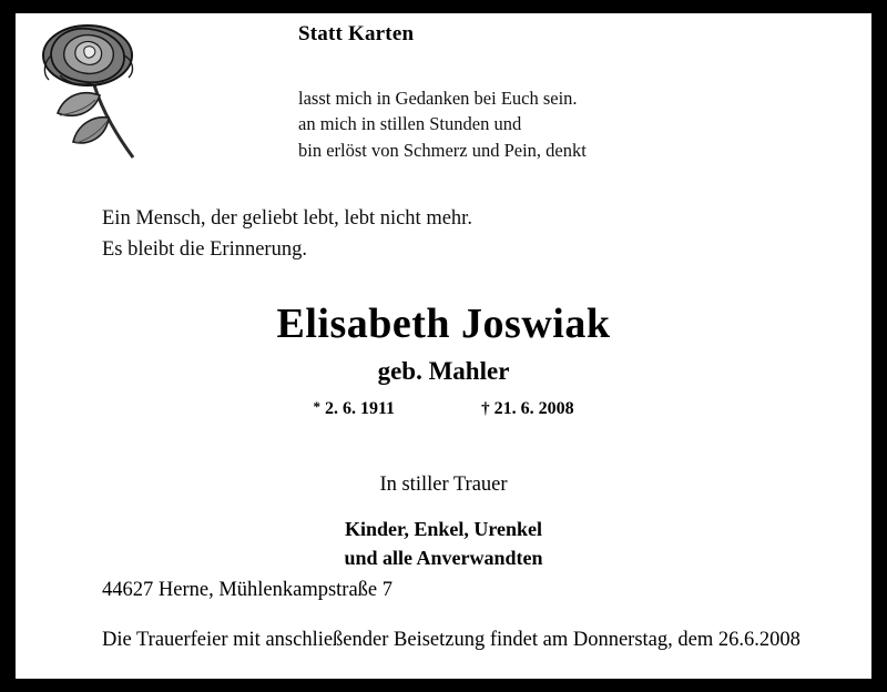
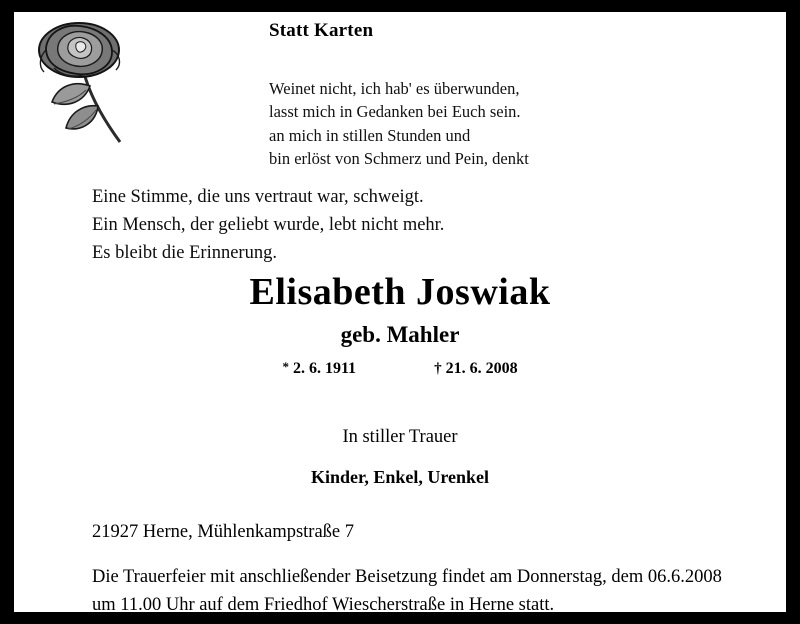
  Statt Karten
+ Weinet nicht, ich hab' es überwunden,
  lasst mich in Gedanken bei Euch sein.
  an mich in stillen Stunden und
  bin erlöst von Schmerz und Pein, denkt
+ Eine Stimme, die uns vertraut war, schweigt.
- Ein Mensch, der geliebt lebt, lebt nicht mehr.
+ Ein Mensch, der geliebt wurde, lebt nicht mehr.
  Es bleibt die Erinnerung.
  Elisabeth Joswiak
  geb. Mahler
  * 2. 6. 1911 † 21. 6. 2008
  In stiller Trauer
  Kinder, Enkel, Urenkel
- und alle Anverwandten
- 44627 Herne, Mühlenkampstraße 7
+ 21927 Herne, Mühlenkampstraße 7
- Die Trauerfeier mit anschließender Beisetzung findet am Donnerstag, dem 26.6.2008
+ Die Trauerfeier mit anschließender Beisetzung findet am Donnerstag, dem 06.6.2008
+ um 11.00 Uhr auf dem Friedhof Wiescherstraße in Herne statt.
